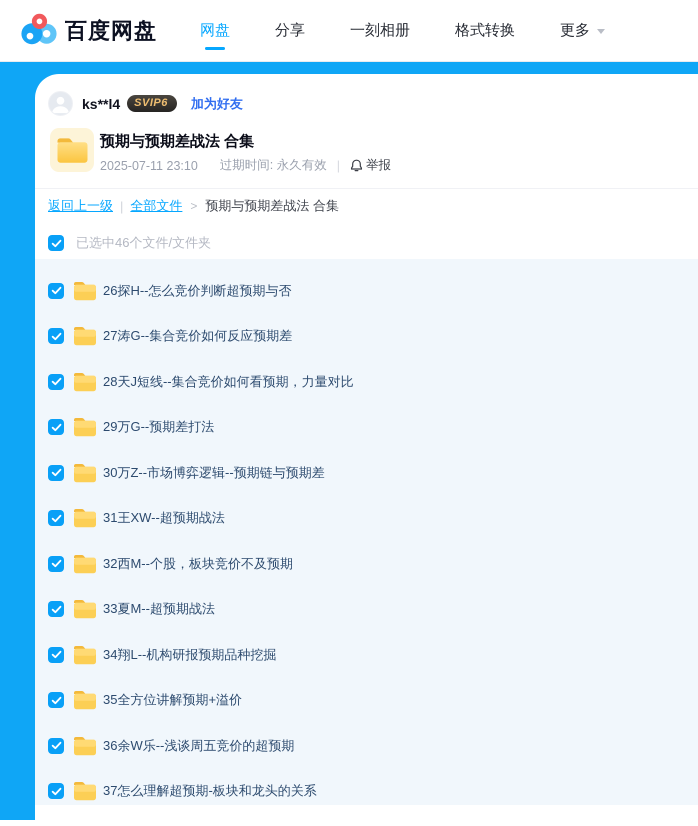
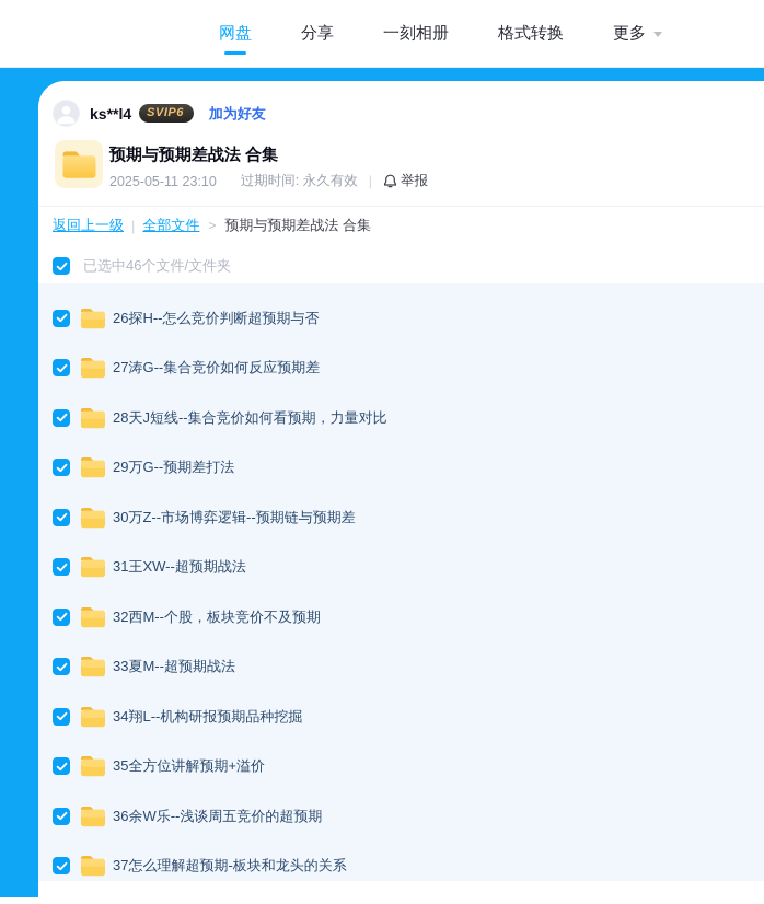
- 百度网盘
  网盘
  分享
  一刻相册
  格式转换
  更多
  ks**l4
  SVIP6
  加为好友
  预期与预期差战法 合集
- 2025-07-11 23:10
+ 2025-05-11 23:10
  过期时间: 永久有效
  |
  举报
  返回上一级
  |
  全部文件
  >
  预期与预期差战法 合集
  已选中46个文件/文件夹
  26探H--怎么竞价判断超预期与否
  27涛G--集合竞价如何反应预期差
  28天J短线--集合竞价如何看预期，力量对比
  29万G--预期差打法
  30万Z--市场博弈逻辑--预期链与预期差
  31王XW--超预期战法
  32西M--个股，板块竞价不及预期
  33夏M--超预期战法
  34翔L--机构研报预期品种挖掘
  35全方位讲解预期+溢价
  36余W乐--浅谈周五竞价的超预期
  37怎么理解超预期-板块和龙头的关系
